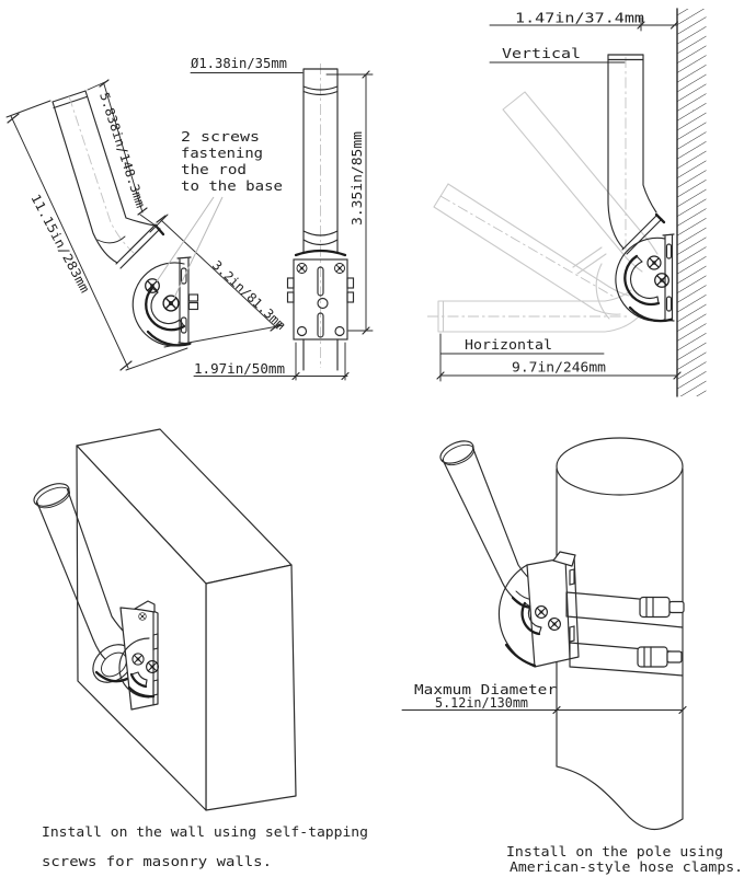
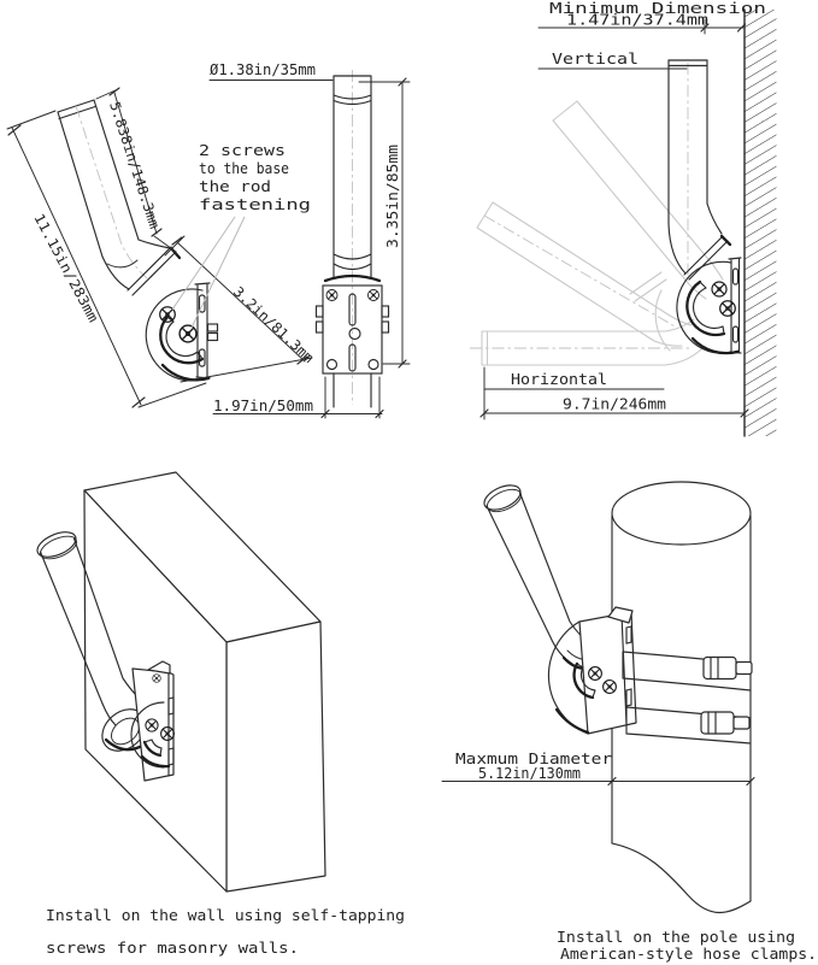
  2 screws
- fastening
+ to the base
  the rod
- to the base
+ fastening
  Ø1.38in/35mm
  1.97in/50mm
+ Minimum Dimension
  1.47in/37.4mm
  Vertical
  Horizontal
  9.7in/246mm
  Install on the wall using self-tapping
  screws for masonry walls.
  Maxmum Diameter
  5.12in/130mm
  Install on the pole using
  American-style hose clamps.
